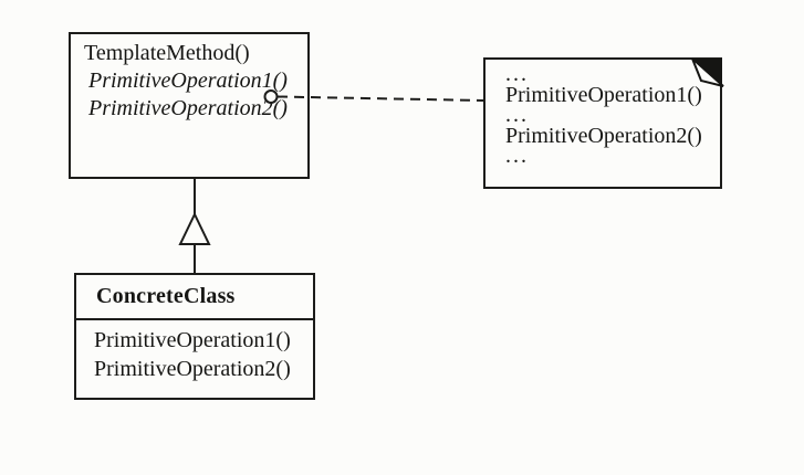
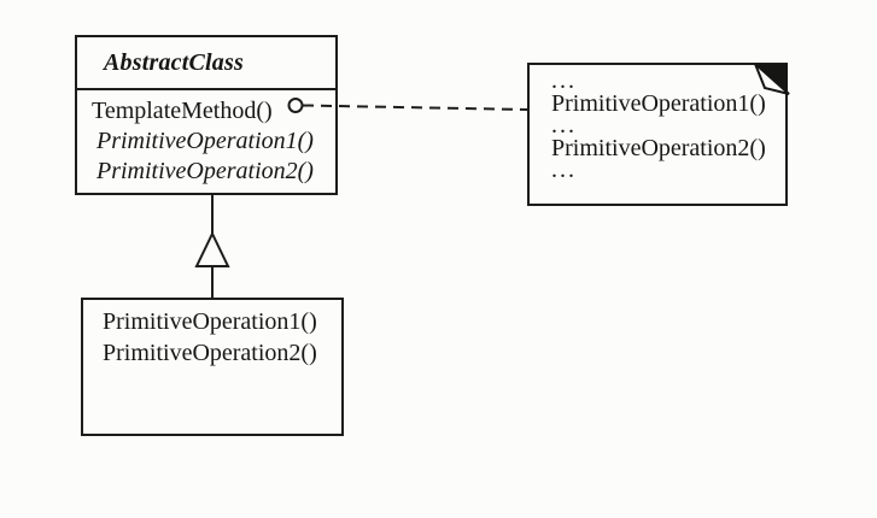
+ AbstractClass
  TemplateMethod()
  PrimitiveOperation1()
  PrimitiveOperation2()
  ...
  PrimitiveOperation1()
  ...
  PrimitiveOperation2()
  ...
- ConcreteClass
  PrimitiveOperation1()
  PrimitiveOperation2()
